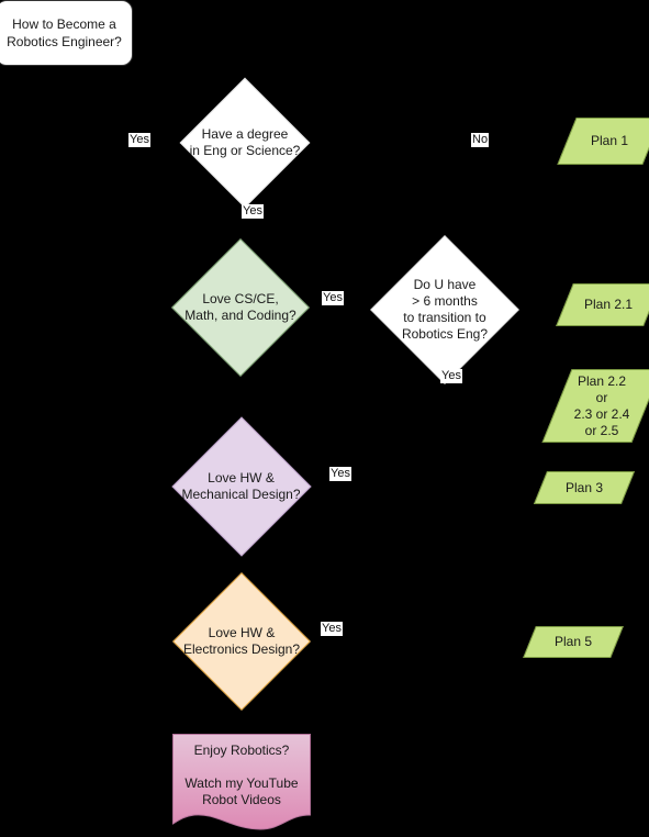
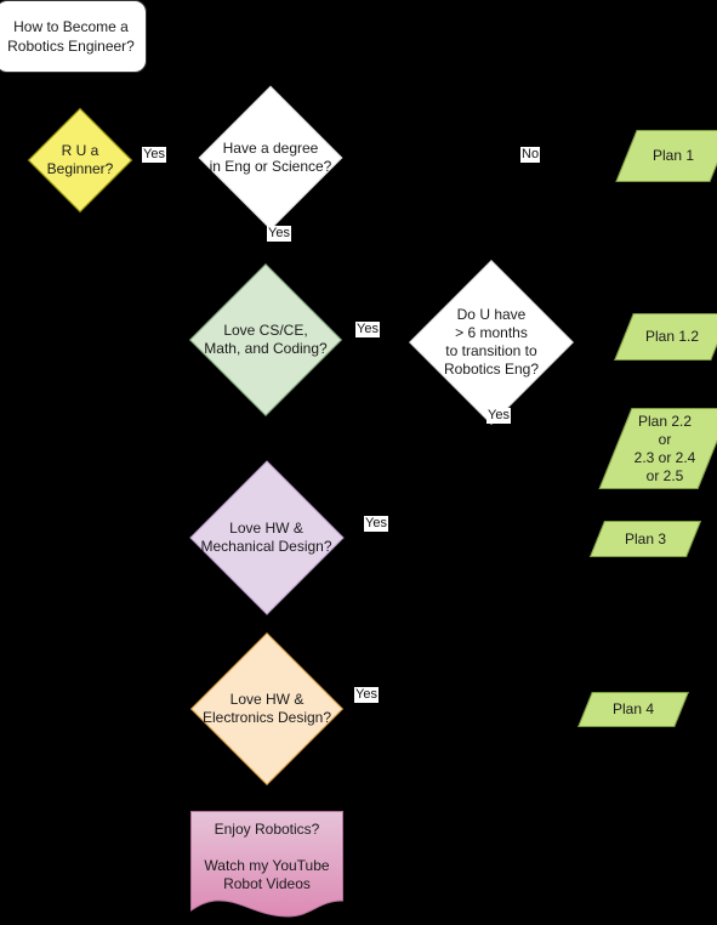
  How to Become a
  Robotics Engineer?
+ R U a
+ Beginner?
  Have a degree
  in Eng or Science?
  Plan 1
  Love CS/CE,
  Math, and Coding?
  Do U have
  > 6 months
  to transition to
  Robotics Eng?
- Plan 2.1
+ Plan 1.2
  Plan 2.2
  or
  2.3 or 2.4
  or 2.5
  Love HW &
  Mechanical Design?
  Plan 3
  Love HW &
  Electronics Design?
- Plan 5
+ Plan 4
  Enjoy Robotics?
  Watch my YouTube
  Robot Videos
  Yes
  No
  Yes
  Yes
  Yes
  Yes
  Yes
